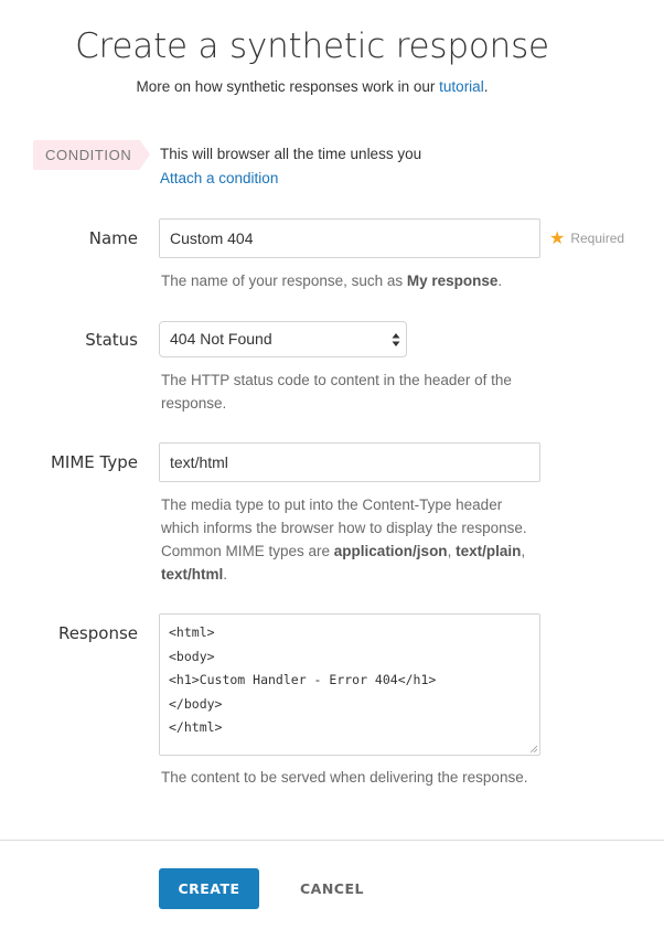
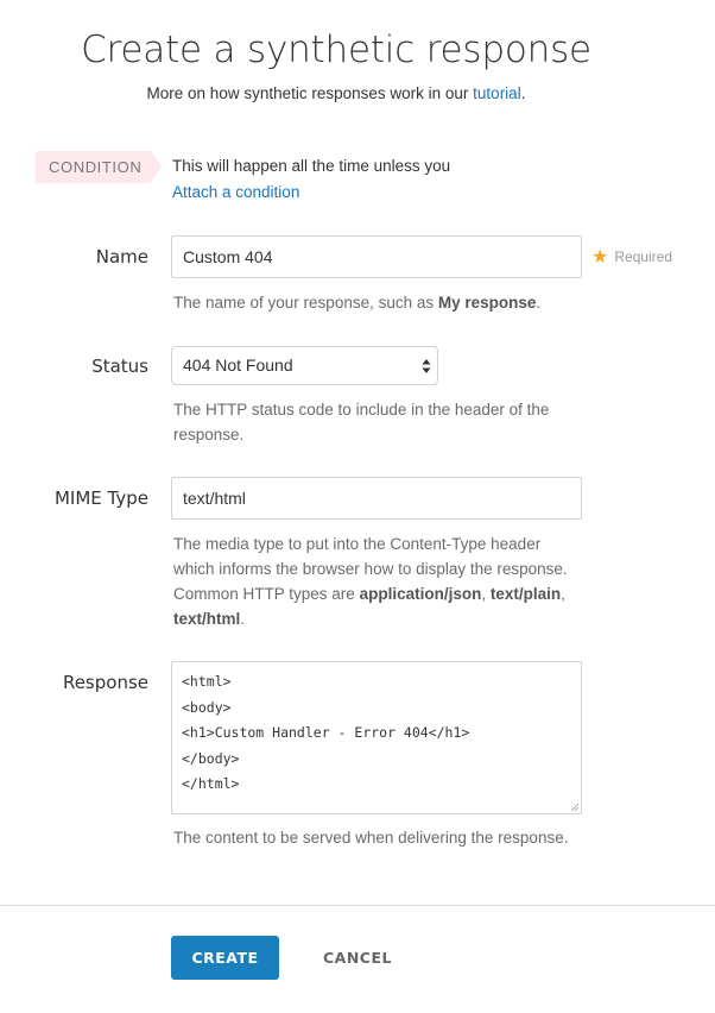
  Create a synthetic response
  More on how synthetic responses work in our tutorial.
  CONDITION
- This will browser all the time unless you
+ This will happen all the time unless you
  Attach a condition
  Name
  Custom 404
  ★ Required
  The name of your response, such as My response.
  Status
  404 Not Found
- The HTTP status code to content in the header of the response.
+ The HTTP status code to include in the header of the response.
  MIME Type
  text/html
- The media type to put into the Content-Type header which informs the browser how to display the response. Common MIME types are application/json, text/plain, text/html.
+ The media type to put into the Content-Type header which informs the browser how to display the response. Common HTTP types are application/json, text/plain, text/html.
  Response
  <html>
  <body>
  <h1>Custom Handler - Error 404</h1>
  </body>
  </html>
  The content to be served when delivering the response.
  CREATE
  CANCEL
